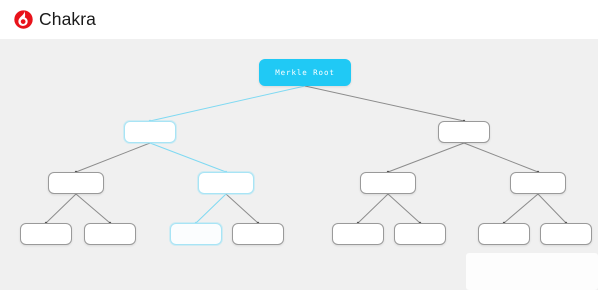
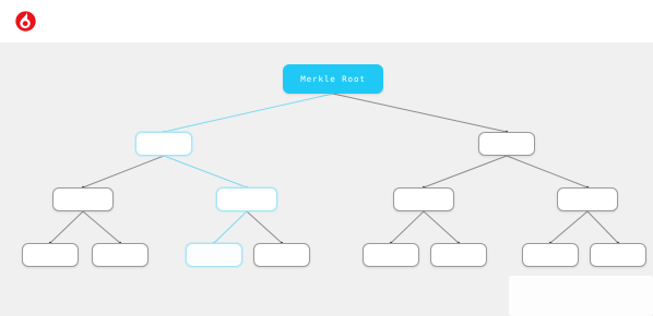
- Chakra
  Merkle Root
